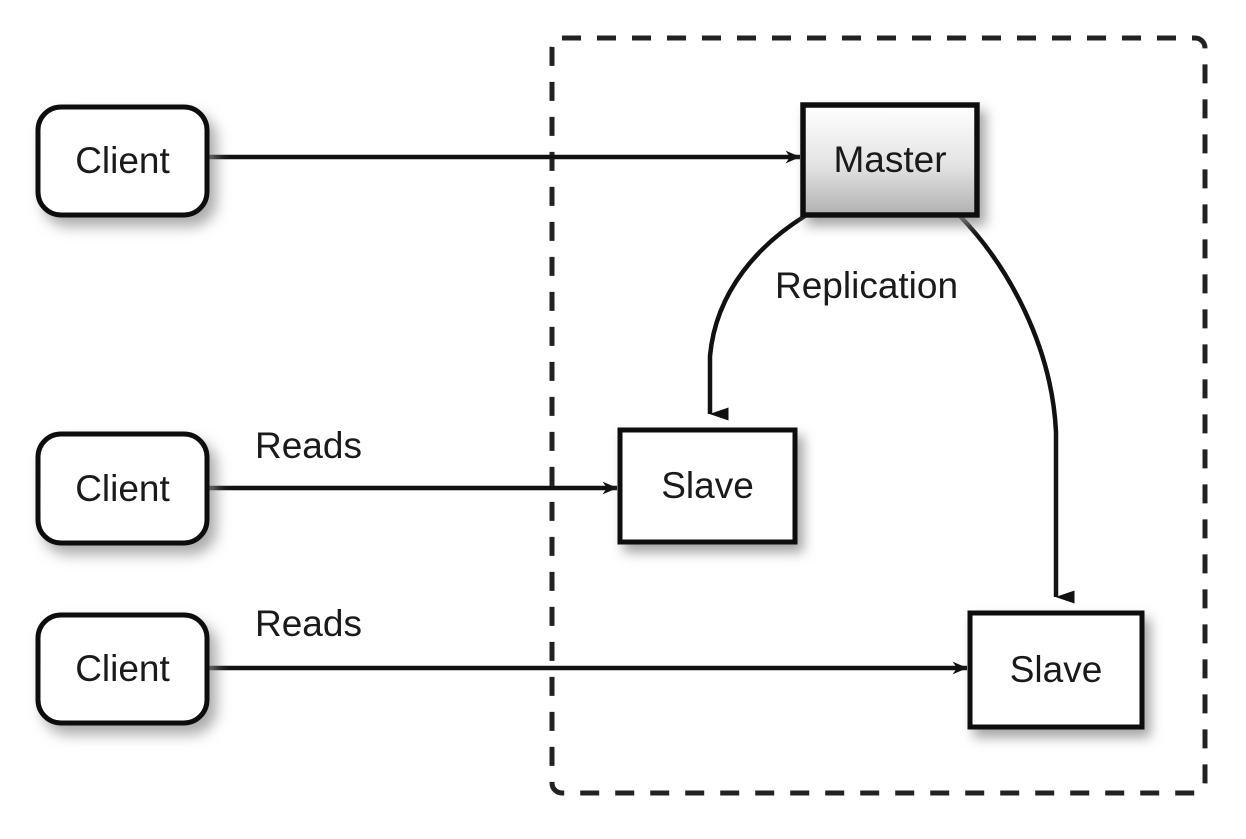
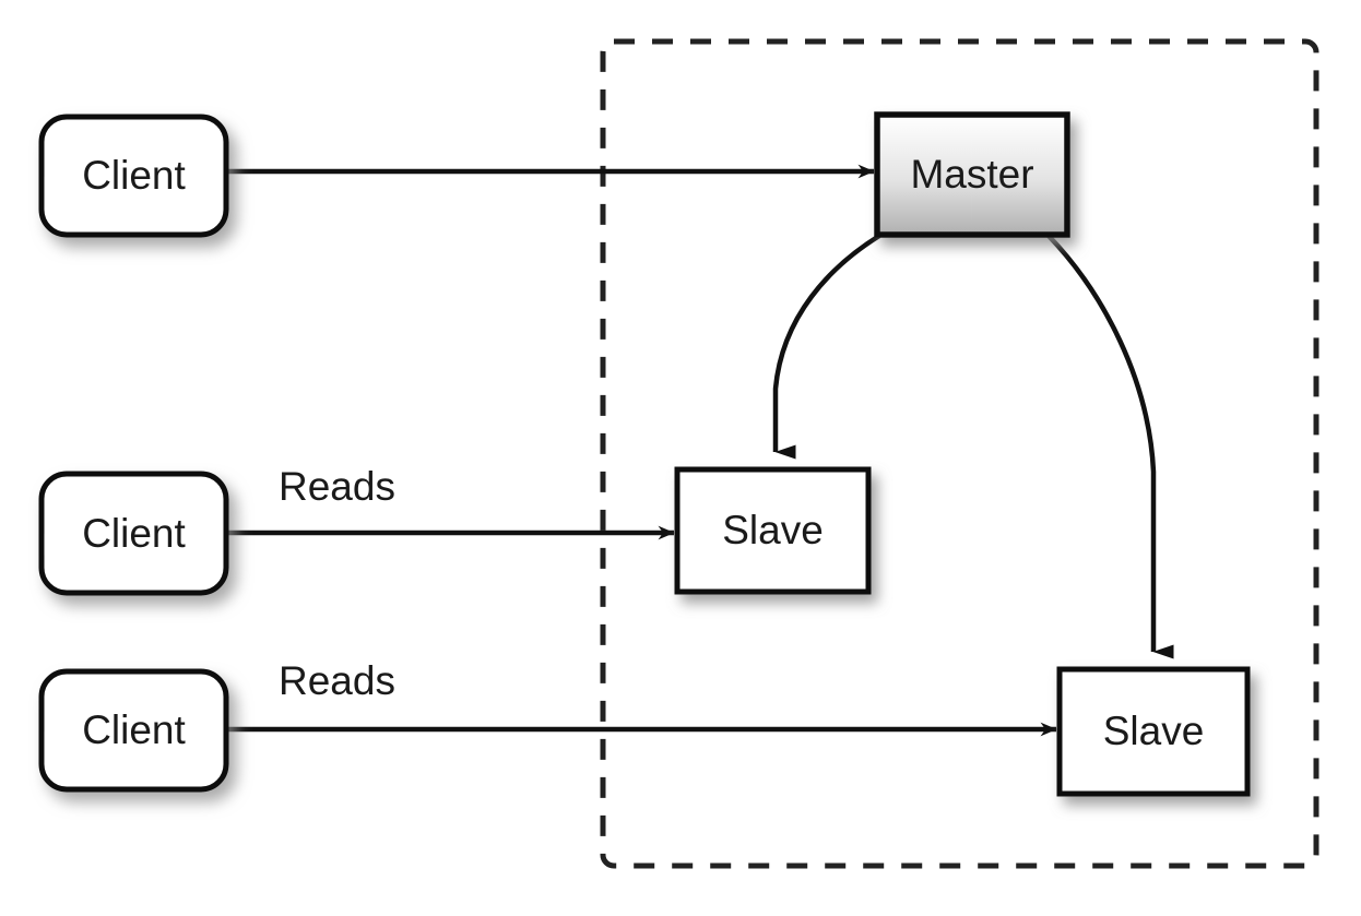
  Client
  Client
  Client
  Master
  Slave
  Slave
  Reads
  Reads
- Replication
